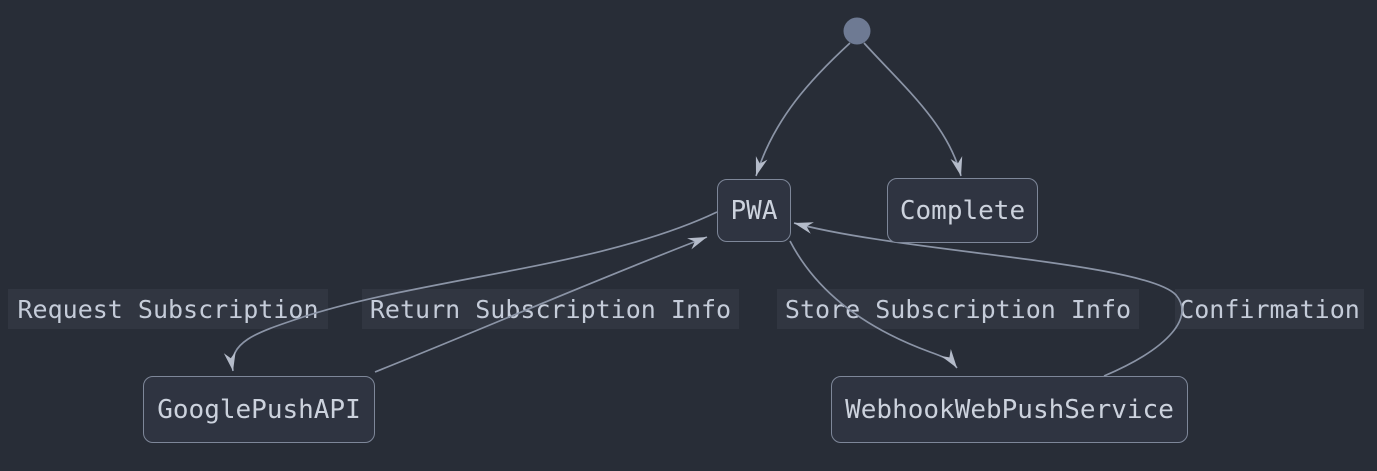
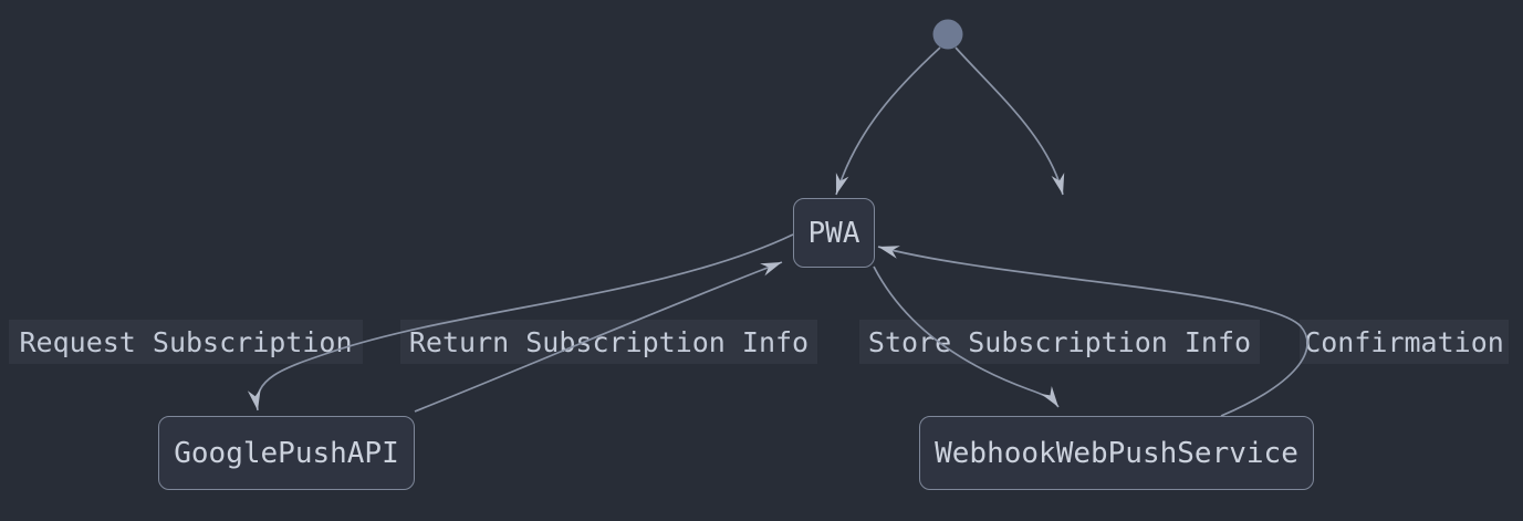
  PWA
- Complete
  GooglePushAPI
  WebhookWebPushService
  Request Subscription
  Return Subcription Info
  Store Subscription Info
  Confirmation
